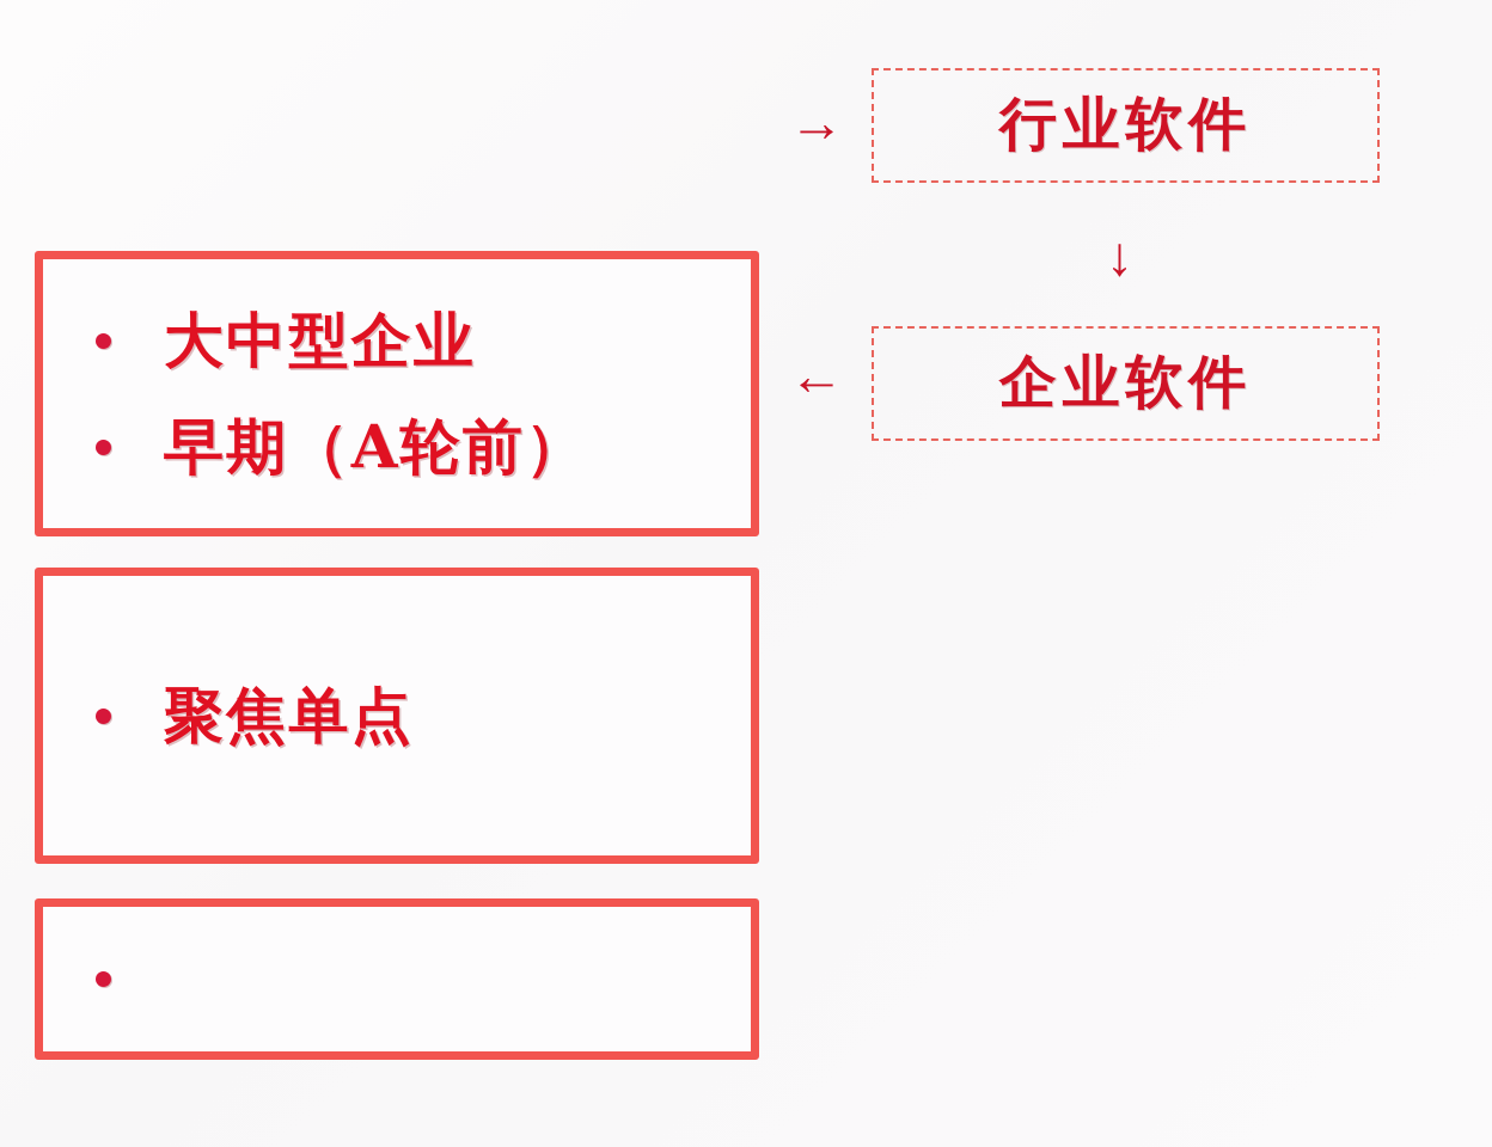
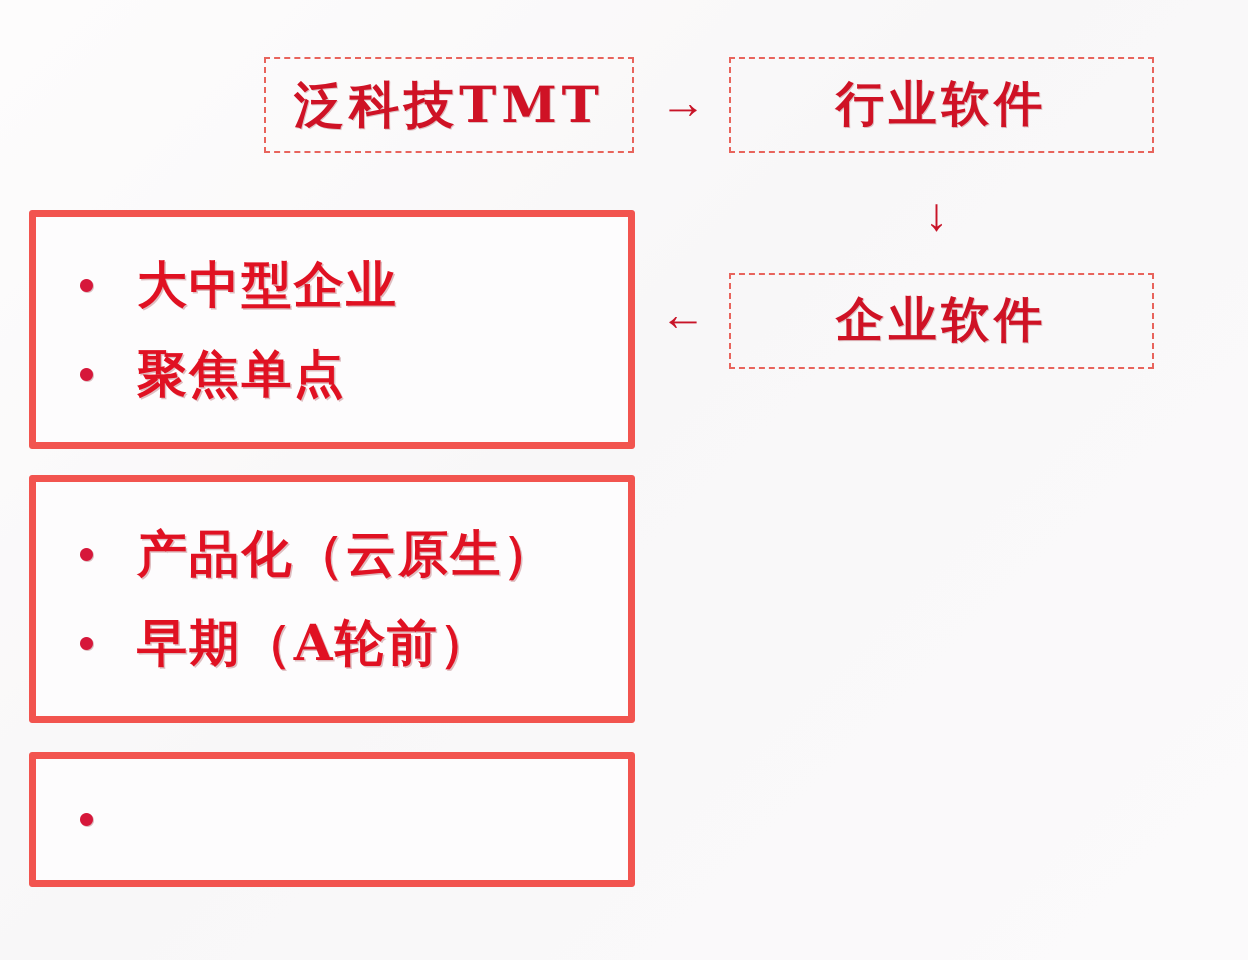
+ 泛科技TMT
  →
  行业软件
  ↓
  ←
  企业软件
  大中型企业
- 早期（A轮前）
+ 聚焦单点
+ 产品化（云原生）
- 聚焦单点
+ 早期（A轮前）
